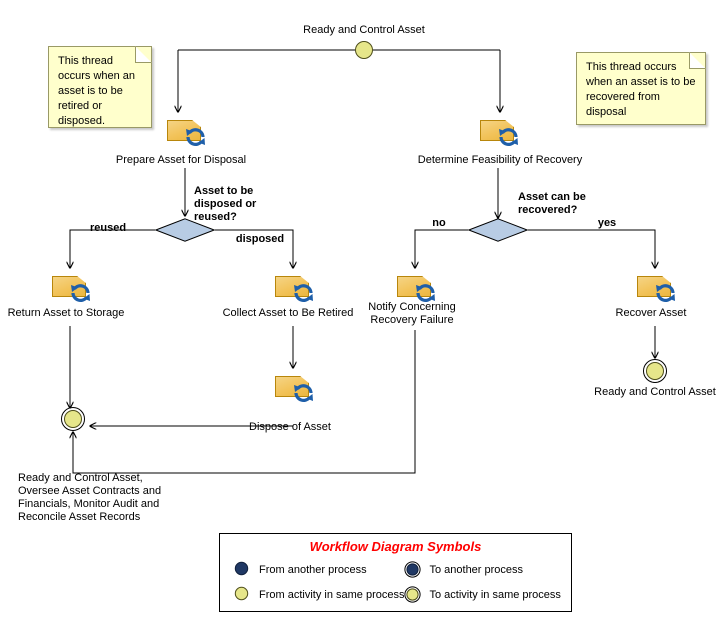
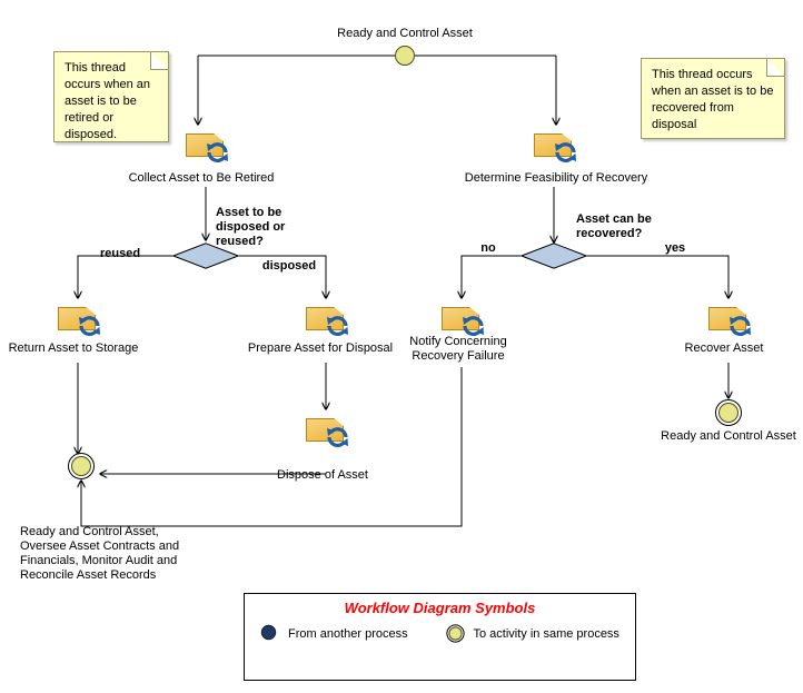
  Ready and Control Asset
  This thread occurs when an asset is to be retired or disposed.
  This thread occurs when an asset is to be recovered from disposal
- Prepare Asset for Disposal
+ Collect Asset to Be Retired
  Determine Feasibility of Recovery
  Return Asset to Storage
- Collect Asset to Be Retired
+ Prepare Asset for Disposal
  Notify Concerning
  Recovery Failure
  Recover Asset
  Dispose of Asset
  Asset to be
  disposed or
  reused?
  Asset can be
  recovered?
  reused
  disposed
  no
  yes
  Ready and Control Asset,
  Oversee Asset Contracts and
  Financials, Monitor Audit and
  Reconcile Asset Records
  Ready and Control Asset
  Workflow Diagram Symbols
  From another process
- To another process
- From activity in same process
  To activity in same process
